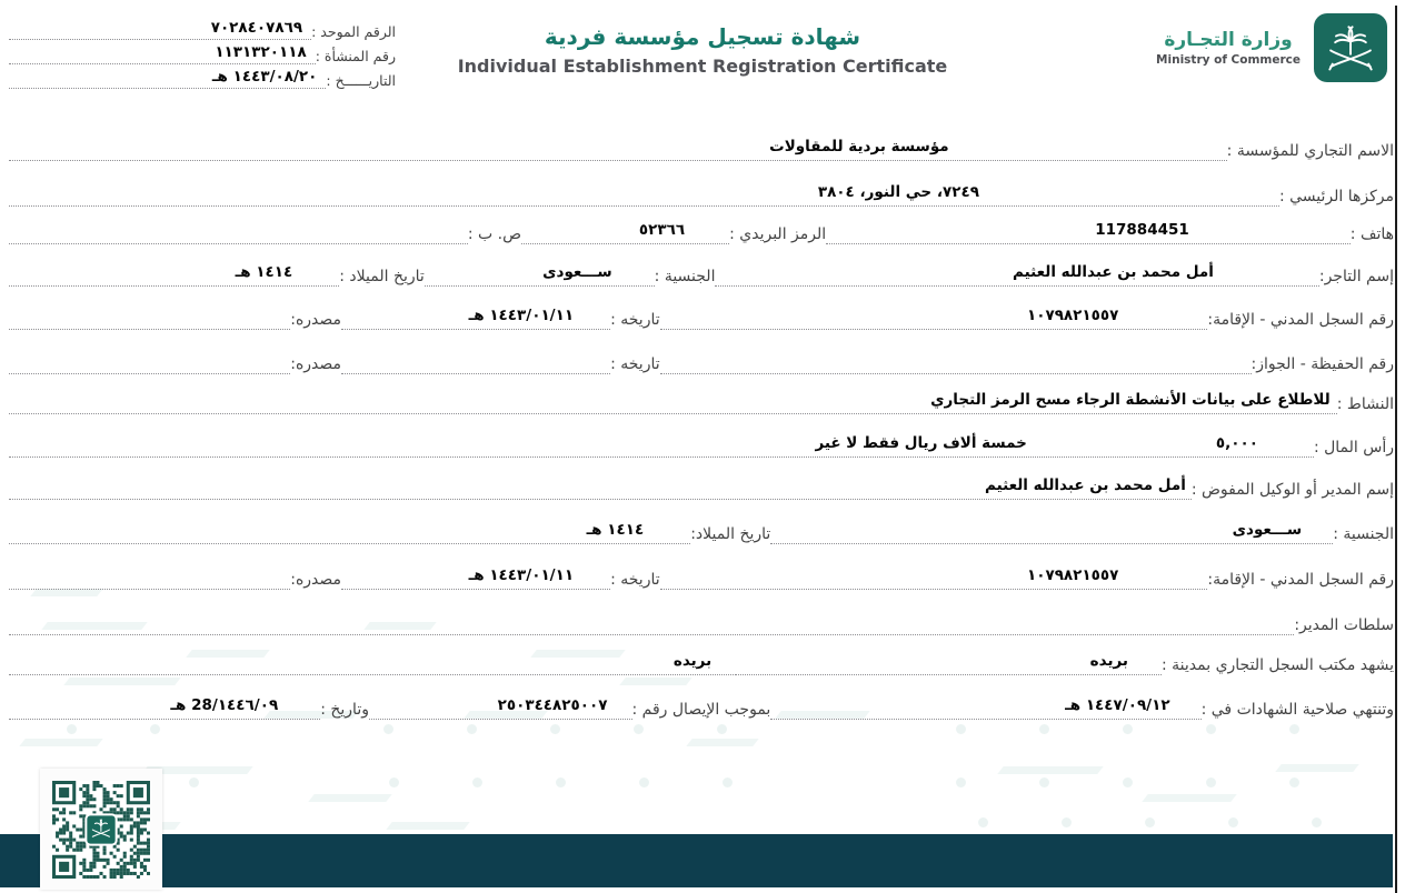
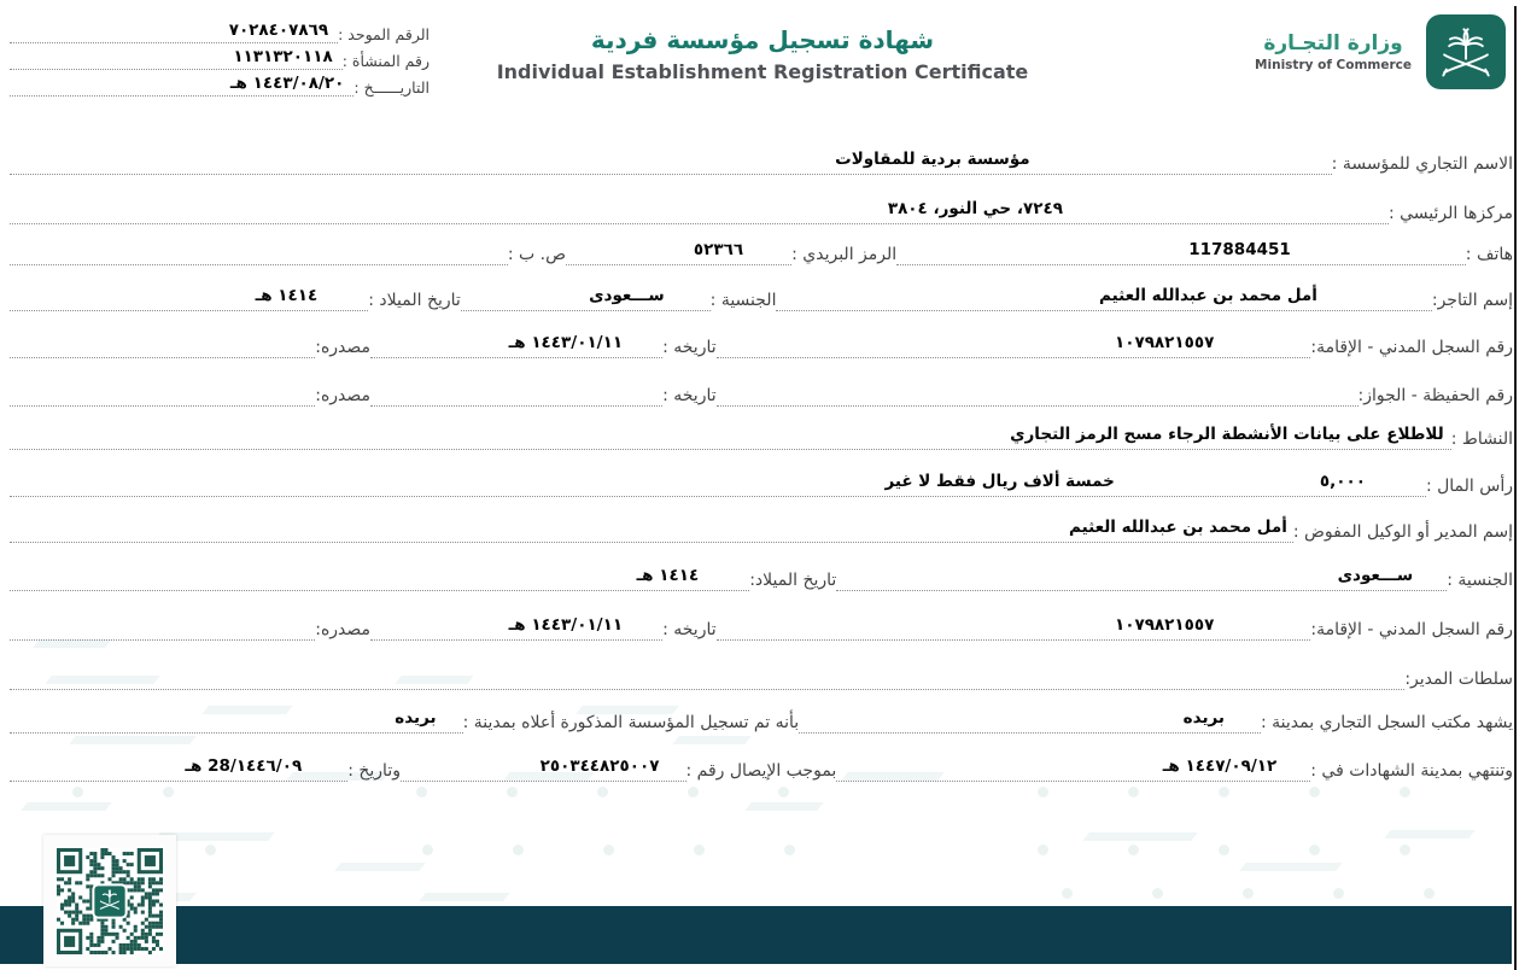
  وزارة التجـارة
  Ministry of Commerce
  شهادة تسجيل مؤسسة فردية
  Individual Establishment Registration Certificate
  الرقم الموحد :
  ٧٠٢٨٤٠٧٨٦٩
  رقم المنشأة :
  ١١٣١٣٢٠١١٨
  التاريــــــخ :
  ١٤٤٣/٠٨/٢٠ هـ
  الاسم التجاري للمؤسسة :
  مؤسسة بردية للمقاولات
  مركزها الرئيسي :
  ٧٢٤٩، حي النور، ٣٨٠٤
  هاتف :
  117884451
  الرمز البريدي :
  ٥٢٣٦٦
  ص. ب :
  إسم التاجر:
  أمل محمد بن عبدالله العثيم
  الجنسية :
  ســـعودى
  تاريخ الميلاد :
  ١٤١٤ هـ
  رقم السجل المدني - الإقامة:
  ١٠٧٩٨٢١٥٥٧
  تاريخه :
  ١٤٤٣/٠١/١١ هـ
  مصدره:
  رقم الحفيظة - الجواز:
  تاريخه :
  مصدره:
  النشاط :
  للاطلاع على بيانات الأنشطة الرجاء مسح الرمز التجاري
  رأس المال :
  ٥,٠٠٠
  خمسة ألاف ريال فقط لا غير
  إسم المدير أو الوكيل المفوض :
  أمل محمد بن عبدالله العثيم
  الجنسية :
  ســـعودى
  تاريخ الميلاد:
  ١٤١٤ هـ
  رقم السجل المدني - الإقامة:
  ١٠٧٩٨٢١٥٥٧
  تاريخه :
  ١٤٤٣/٠١/١١ هـ
  مصدره:
  سلطات المدير:
  يشهد مكتب السجل التجاري بمدينة :
  بريده
+ بأنه تم تسجيل المؤسسة المذكورة أعلاه بمدينة :
  بريده
- وتنتهي صلاحية الشهادات في :
+ وتنتهي بمدينة الشهادات في :
  ١٤٤٧/٠٩/١٢ هـ
  بموجب الإيصال رقم :
  ٢٥٠٣٤٤٨٢٥٠٠٧
  وتاريخ :
  ١٤٤٦/٠٩/28 هـ
